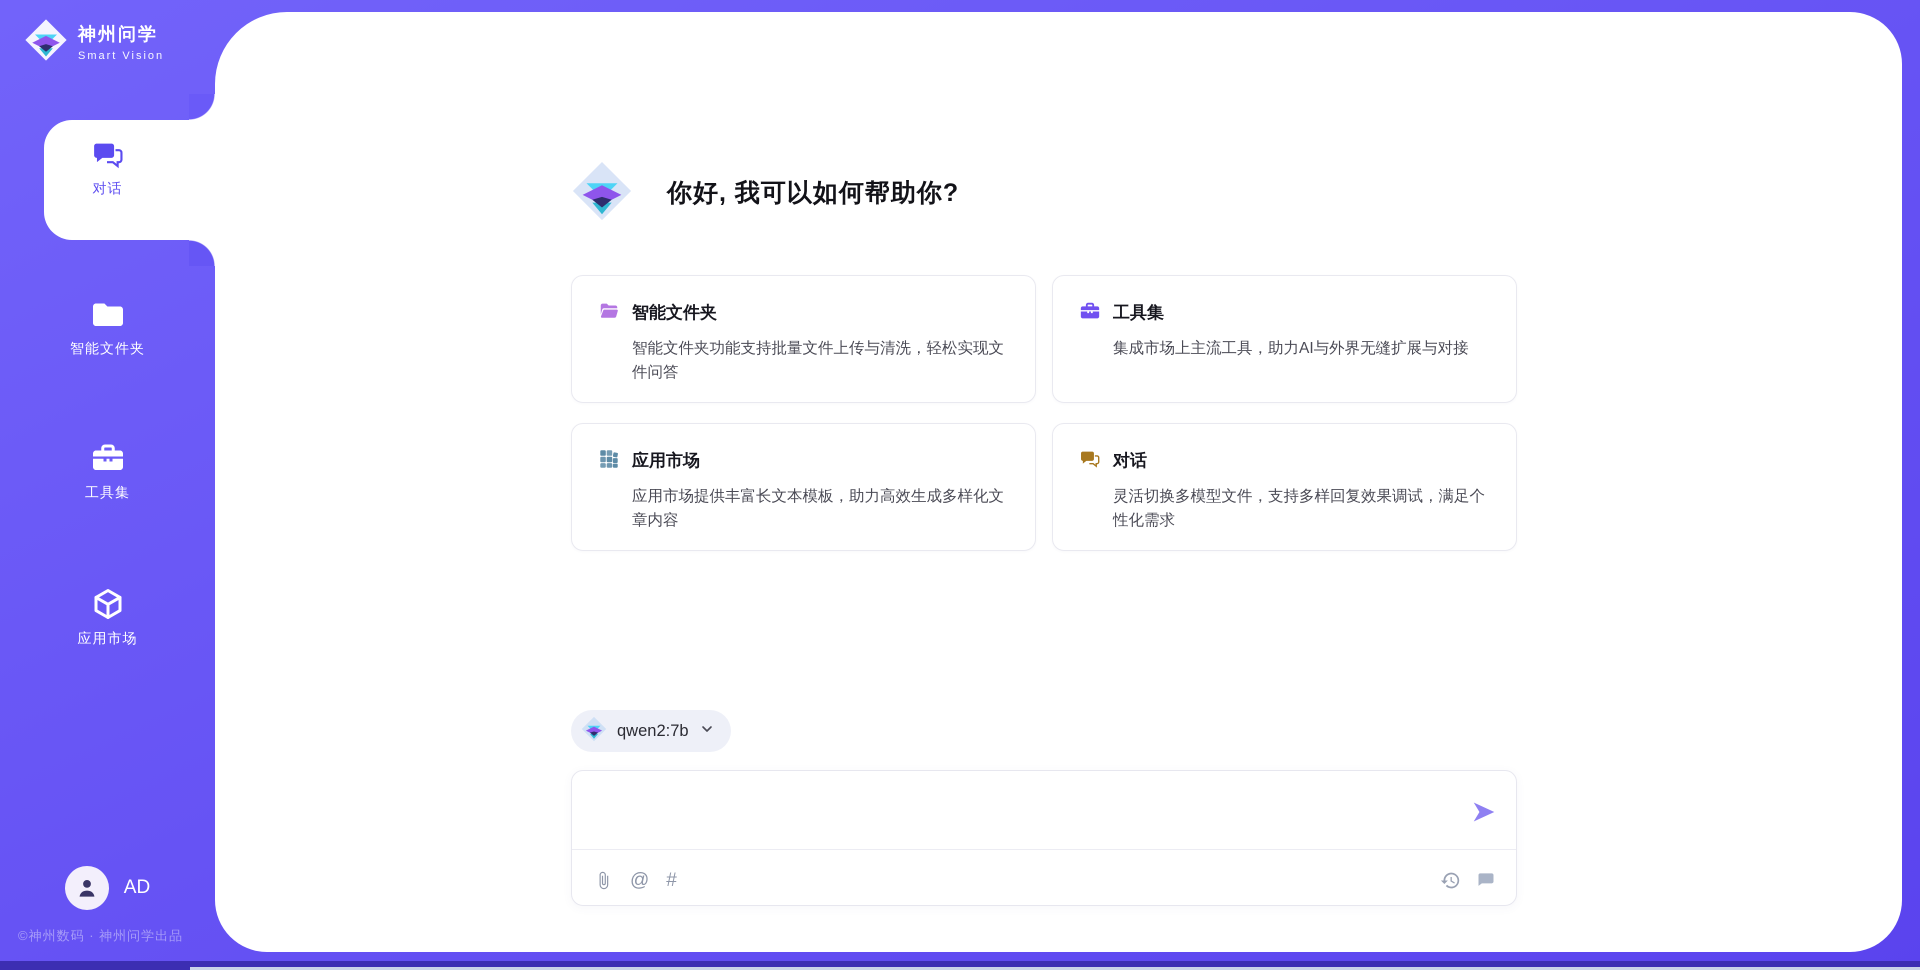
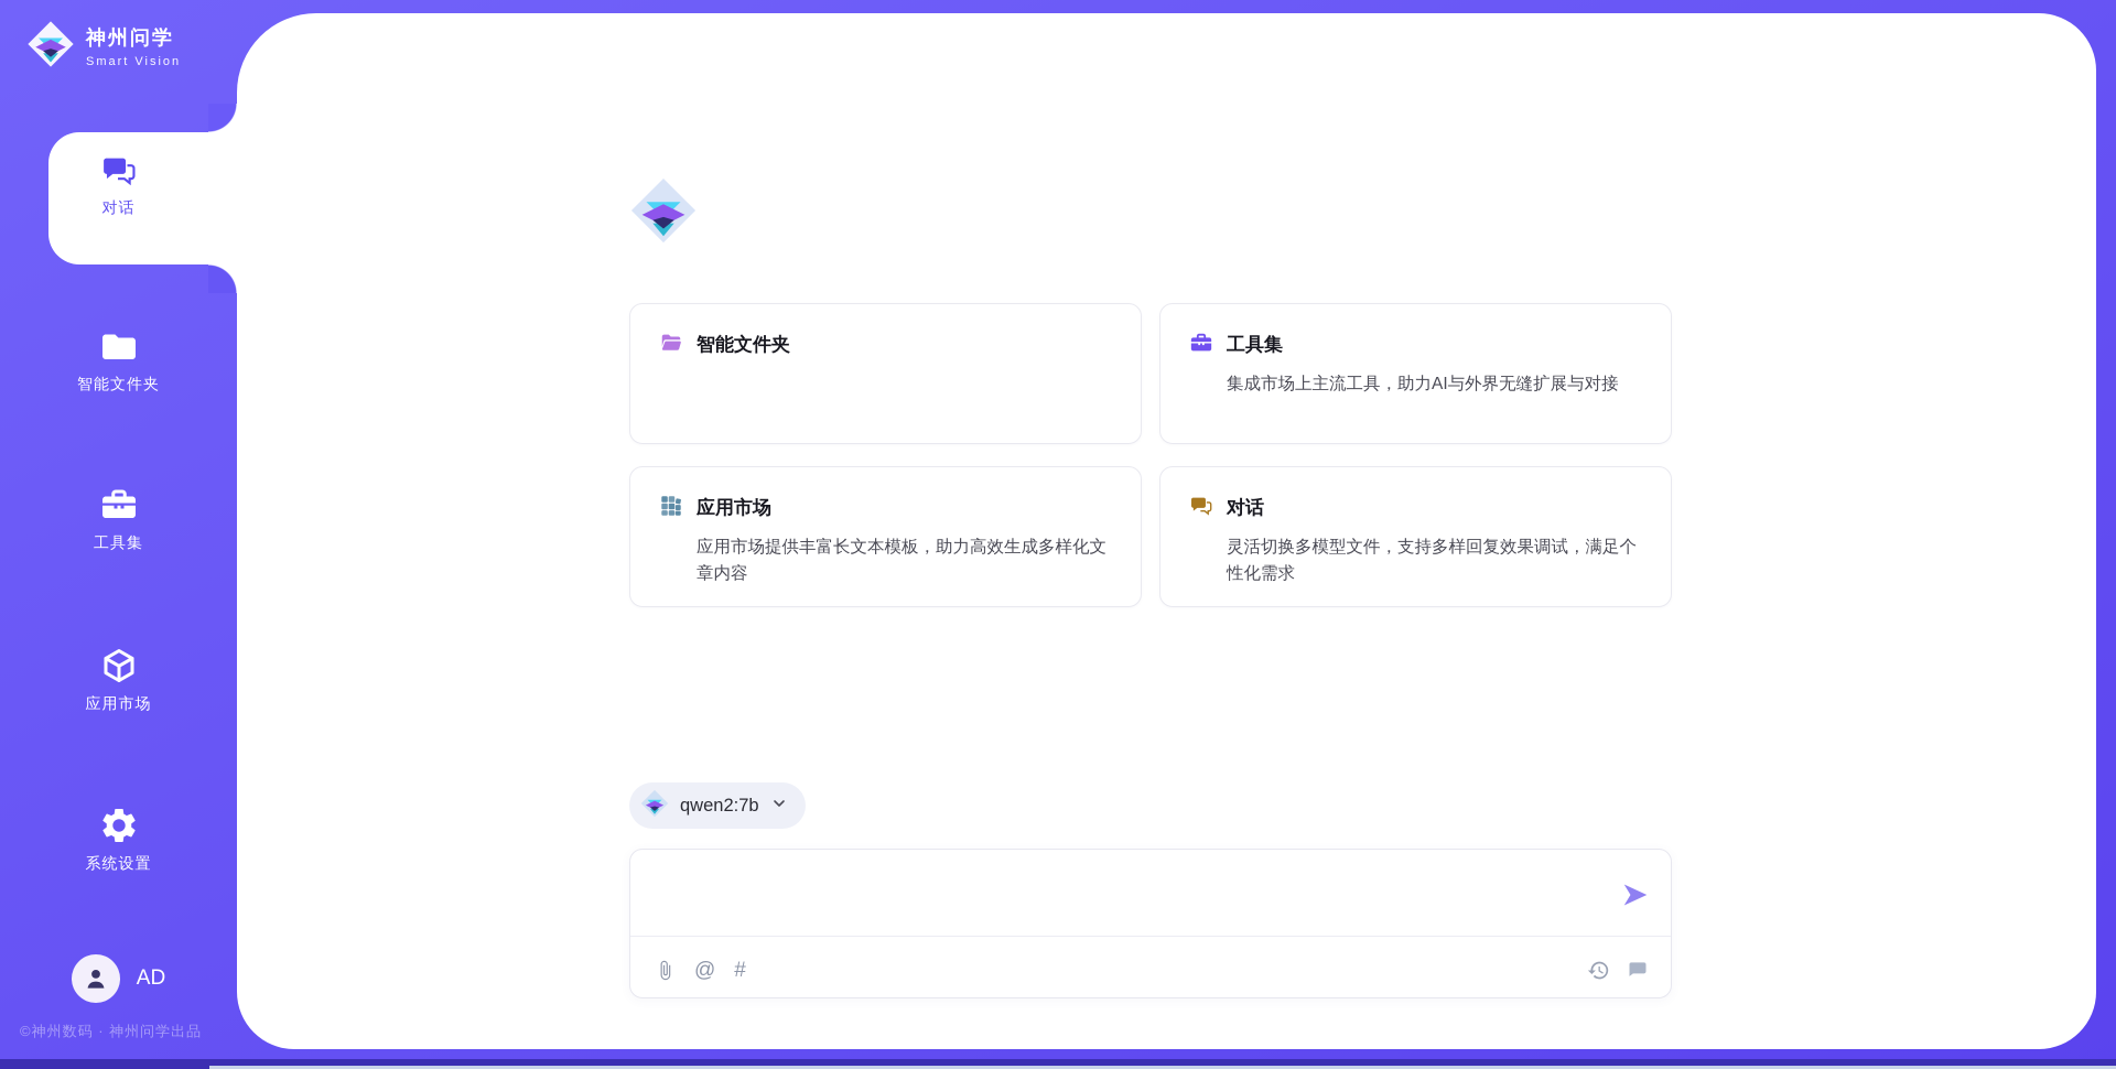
  神州问学
  Smart Vision
  对话
  智能文件夹
  工具集
  应用市场
+ 系统设置
  AD
  ©神州数码 · 神州问学出品
- 你好, 我可以如何帮助你?
  智能文件夹
- 智能文件夹功能支持批量文件上传与清洗，轻松实现文件问答
  工具集
  集成市场上主流工具，助力AI与外界无缝扩展与对接
  应用市场
  应用市场提供丰富长文本模板，助力高效生成多样化文章内容
  对话
  灵活切换多模型文件，支持多样回复效果调试，满足个性化需求
  qwen2:7b
  @
  #
